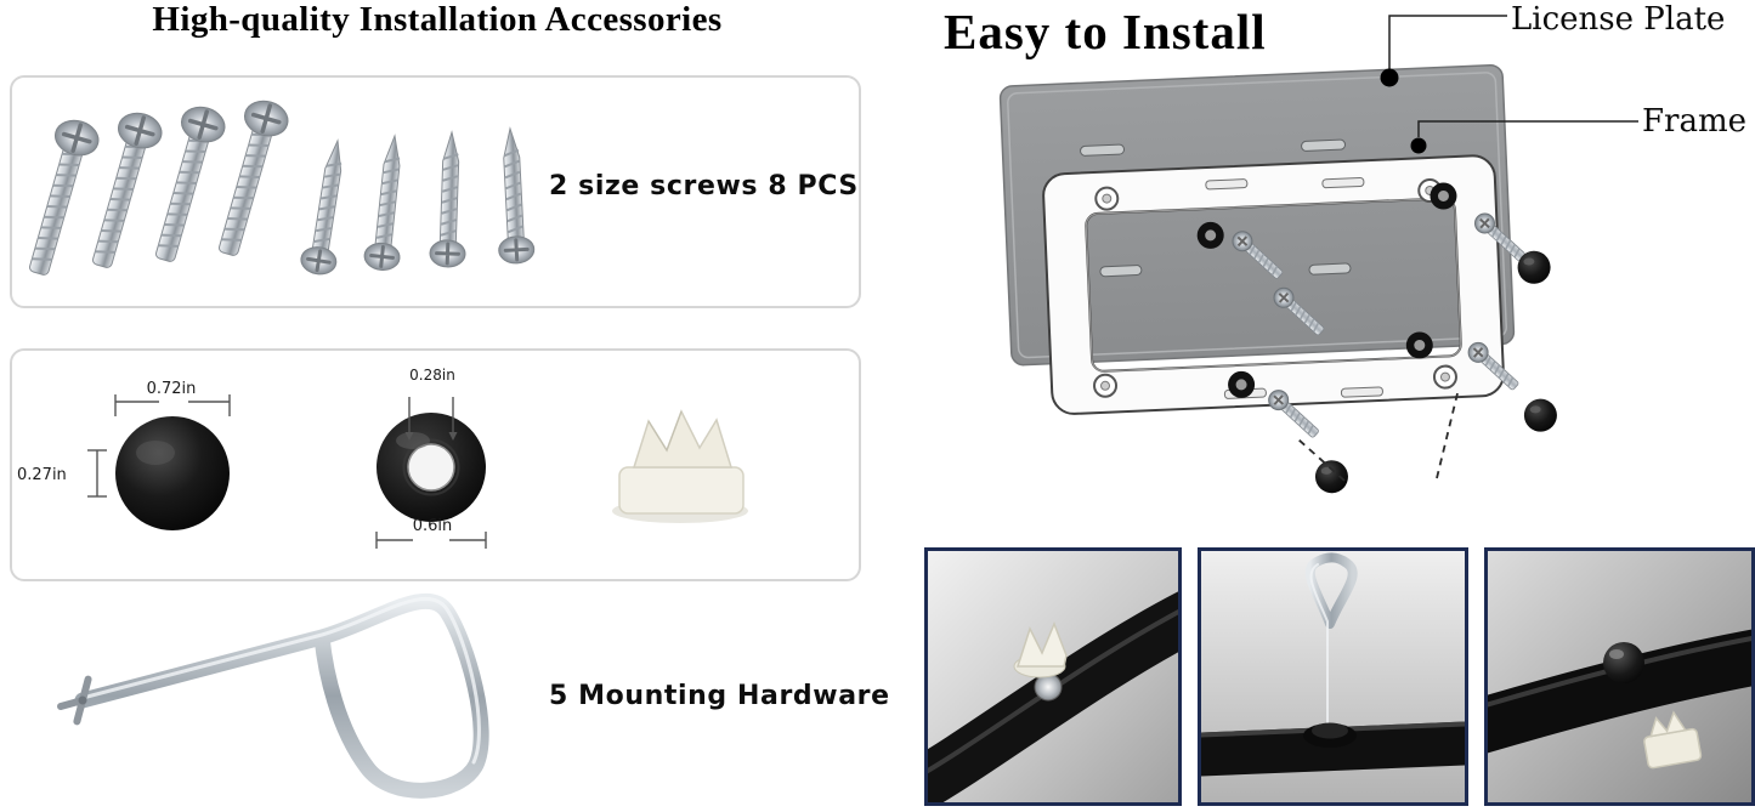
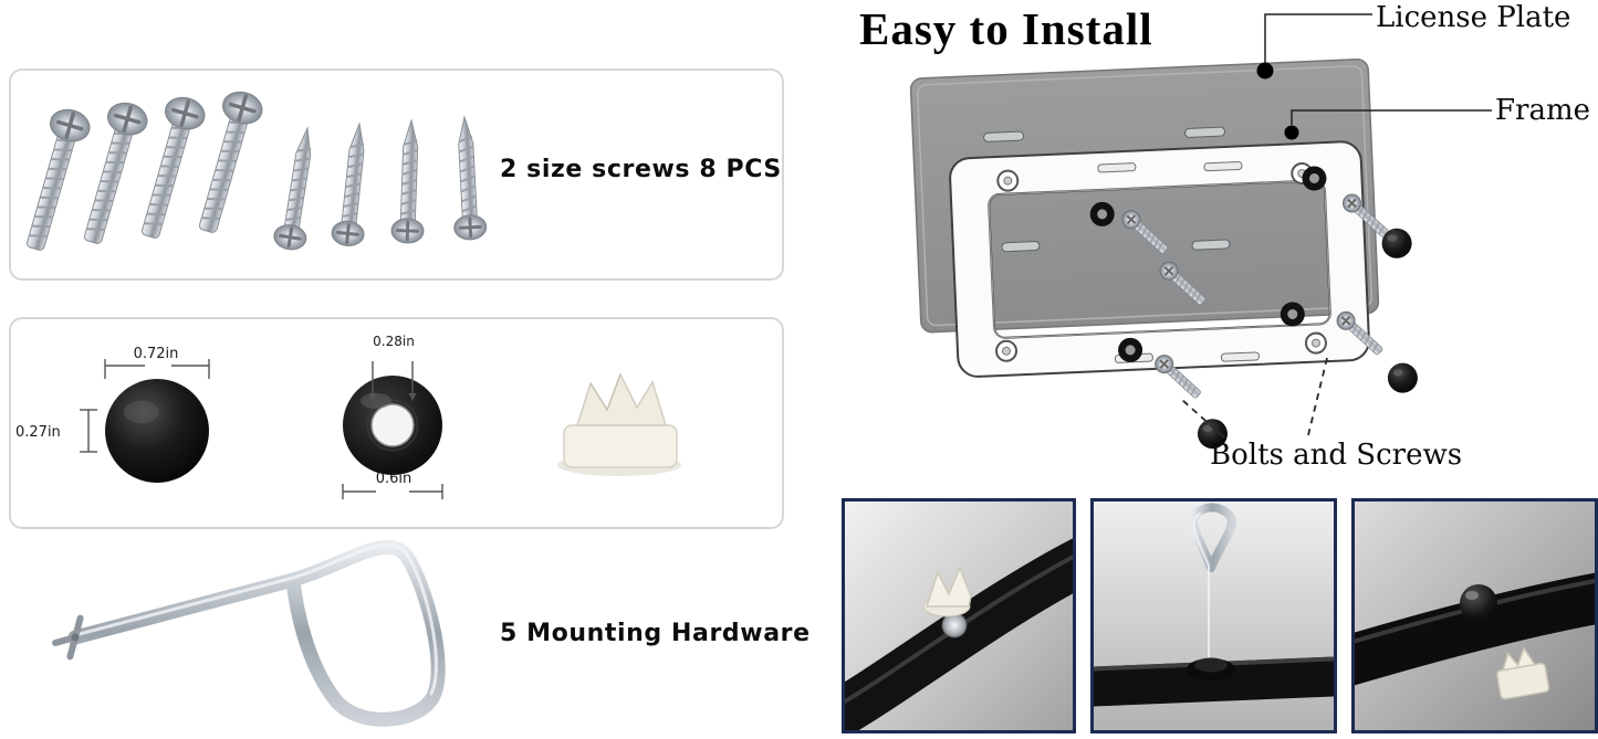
- High-quality Installation Accessories
  2 size screws 8 PCS
  0.72in
  0.27in
  0.28in
  0.6in
  5 Mounting Hardware
  Easy to Install
  License Plate
  Frame
+ Bolts and Screws
